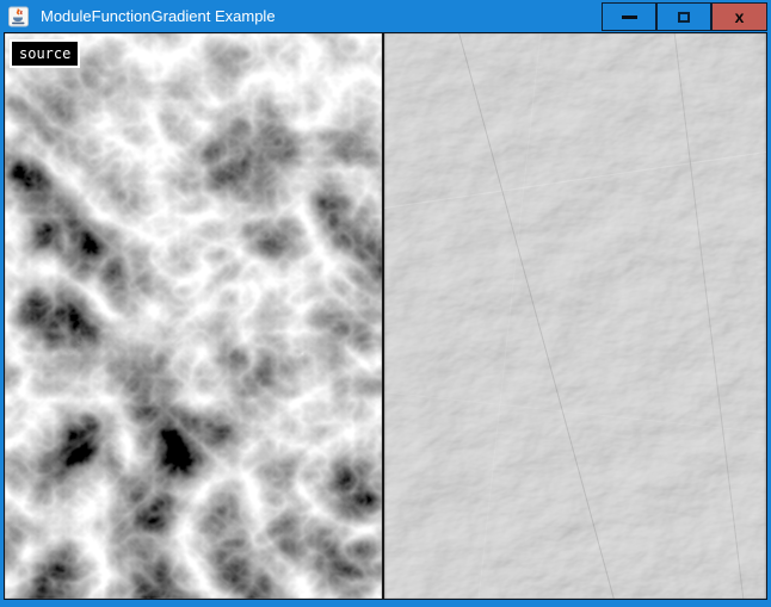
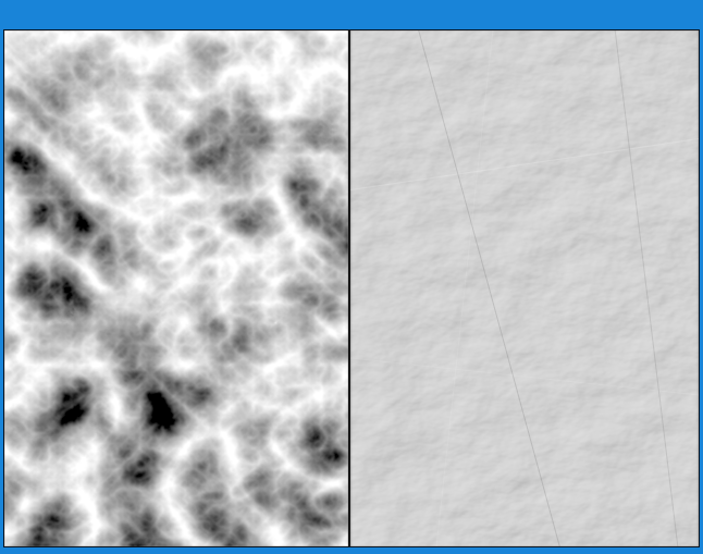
- ModuleFunctionGradient Example
- x
- source
